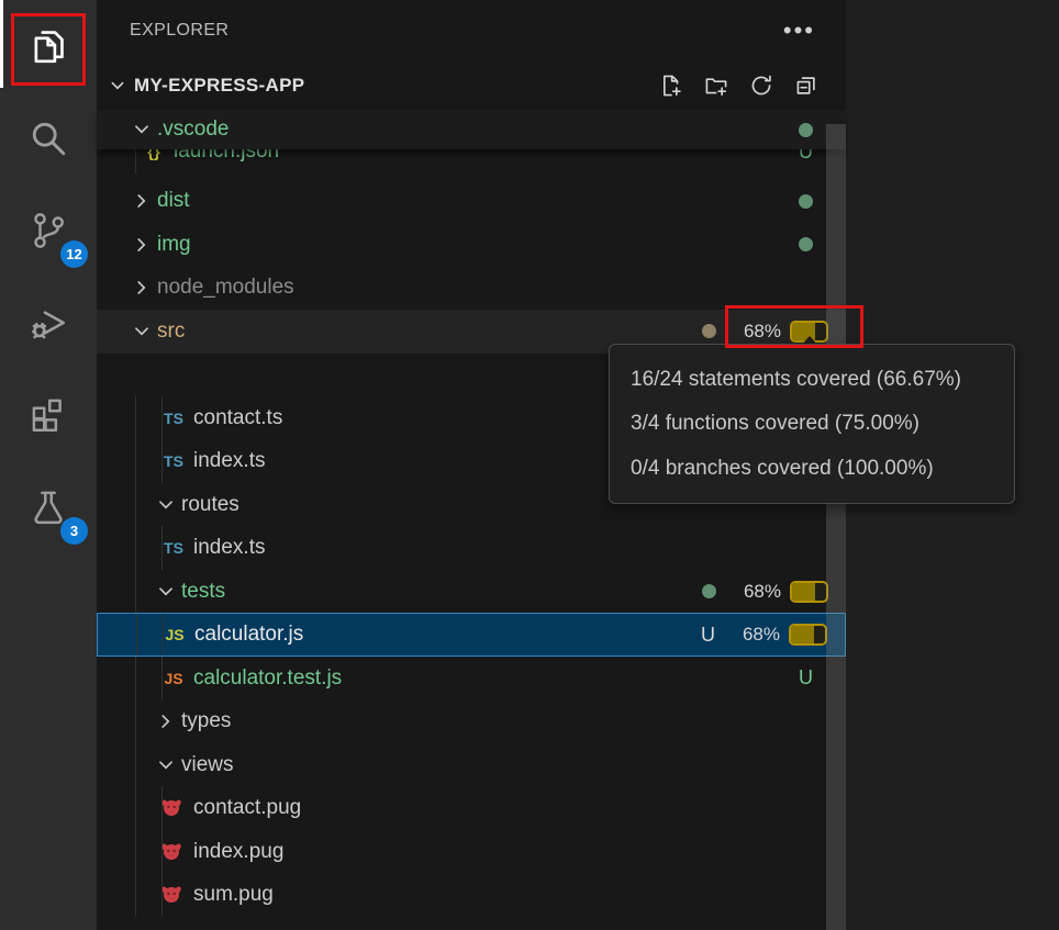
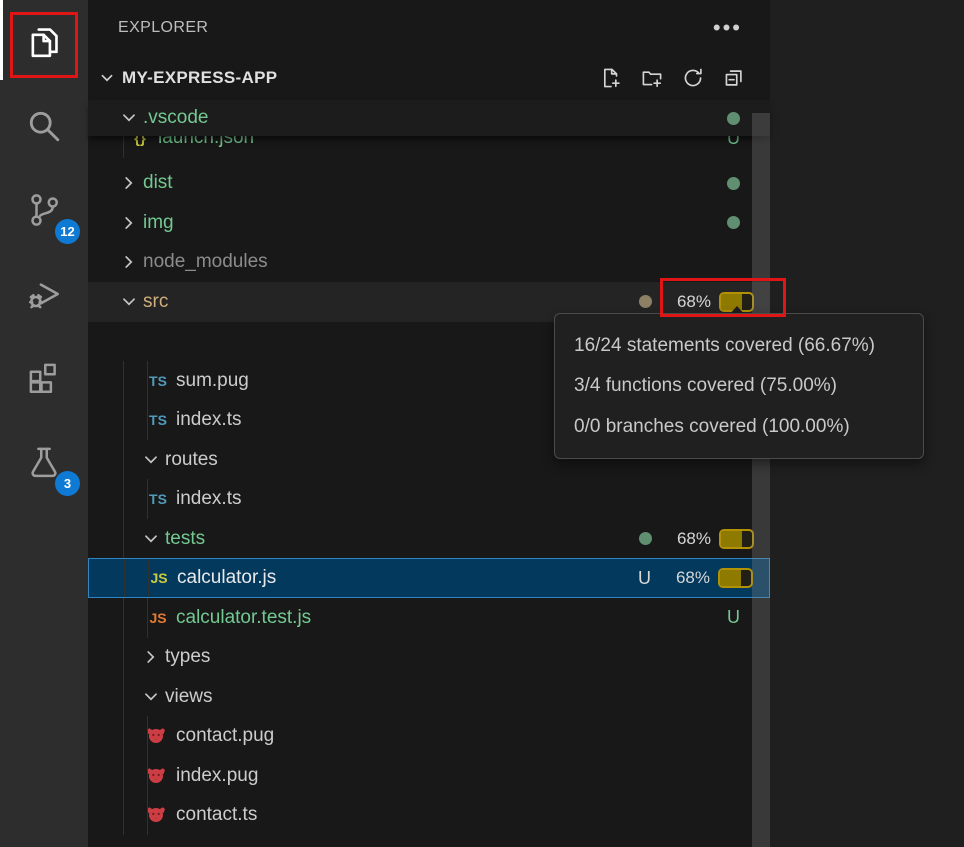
  12
  3
  EXPLORER
  •••
  MY-EXPRESS-APP
  .vscode
  {}
  launch.json
  U
  dist
  img
  node_modules
  src
  68%
  TS
- contact.ts
+ sum.pug
  TS
  index.ts
  routes
  TS
  index.ts
  tests
  68%
  JS
  calculator.js
  U
  68%
  JS
  calculator.test.js
  U
  types
  views
  contact.pug
  index.pug
- sum.pug
+ contact.ts
  16/24 statements covered (66.67%)
  3/4 functions covered (75.00%)
- 0/4 branches covered (100.00%)
+ 0/0 branches covered (100.00%)
